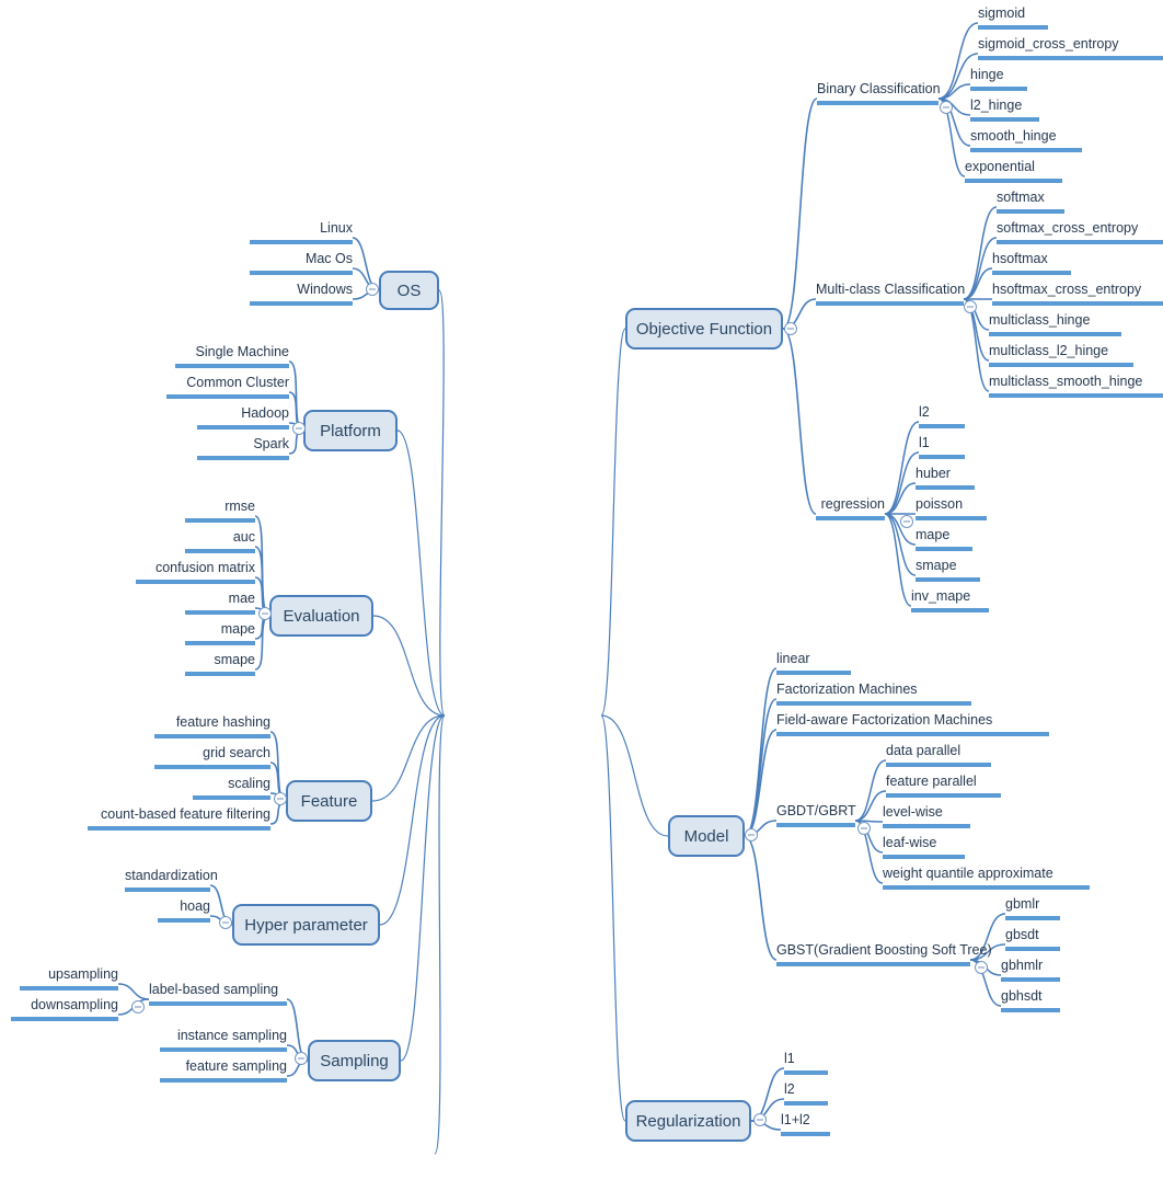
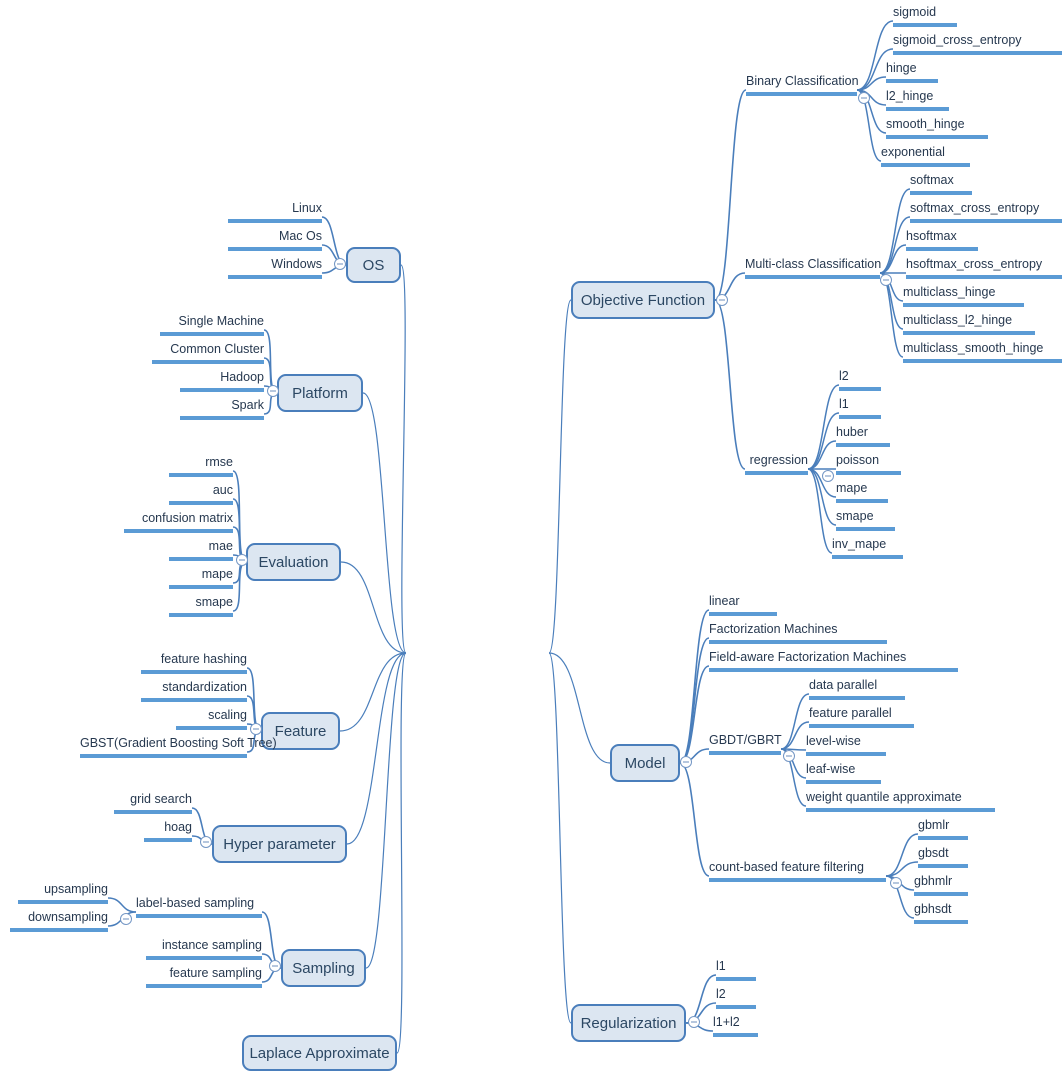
  Objective Function
  Binary Classification
  sigmoid
  sigmoid_cross_entropy
  hinge
  l2_hinge
  smooth_hinge
  exponential
  Multi-class Classification
  softmax
  softmax_cross_entropy
  hsoftmax
  hsoftmax_cross_entropy
  multiclass_hinge
  multiclass_l2_hinge
  multiclass_smooth_hinge
  regression
  l2
  l1
  huber
  poisson
  mape
  smape
  inv_mape
  OS
  Linux
  Mac Os
  Windows
  Platform
  Single Machine
  Common Cluster
  Hadoop
  Spark
  Evaluation
  rmse
  auc
  confusion matrix
  mae
  mape
  smape
  Feature
  feature hashing
- grid search
+ standardization
  scaling
- count-based feature filtering
+ GBST(Gradient Boosting Soft Tree)
  Hyper parameter
- standardization
+ grid search
  hoag
  Sampling
  label-based sampling
  upsampling
  downsampling
  instance sampling
  feature sampling
  Model
  linear
  Factorization Machines
  Field-aware Factorization Machines
  GBDT/GBRT
  data parallel
  feature parallel
  level-wise
  leaf-wise
  weight quantile approximate
- GBST(Gradient Boosting Soft Tree)
+ count-based feature filtering
  gbmlr
  gbsdt
  gbhmlr
  gbhsdt
  Regularization
  l1
  l2
  l1+l2
+ Laplace Approximate
